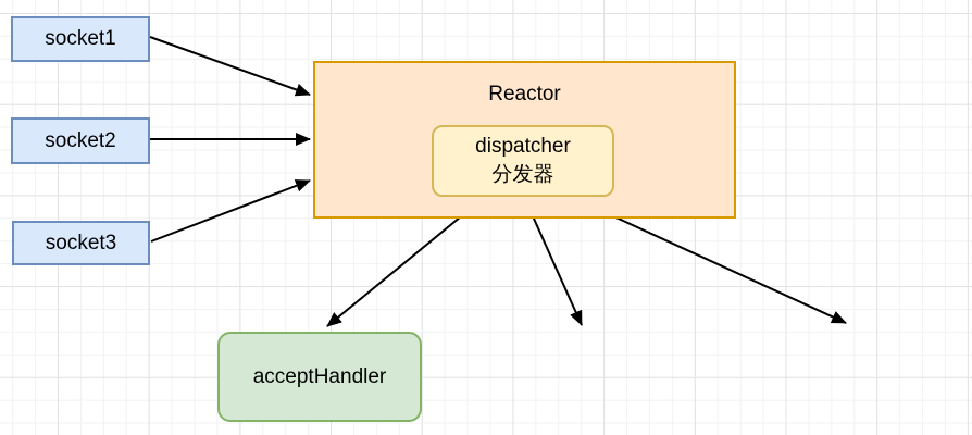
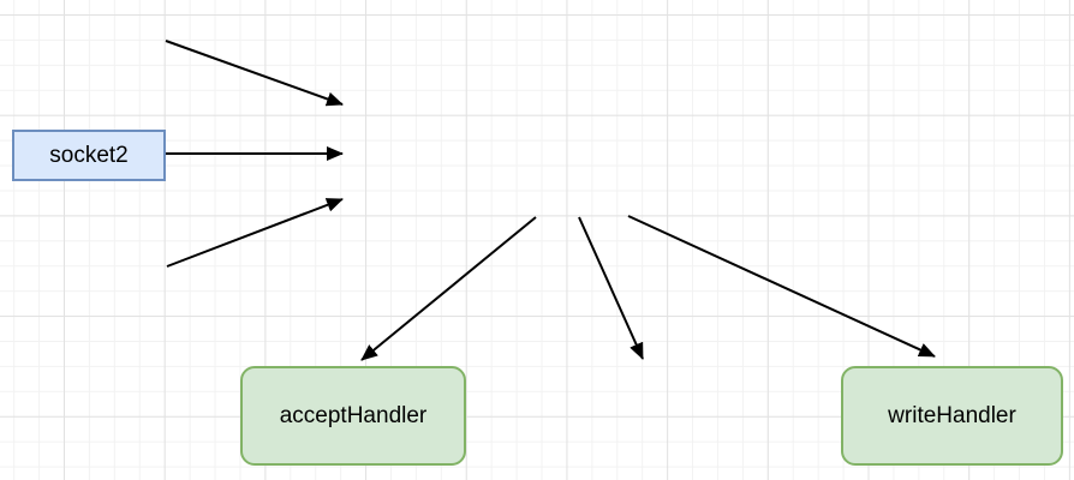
- socket1
  socket2
- socket3
- Reactor
- dispatcher
- 分发器
  acceptHandler
+ writeHandler
